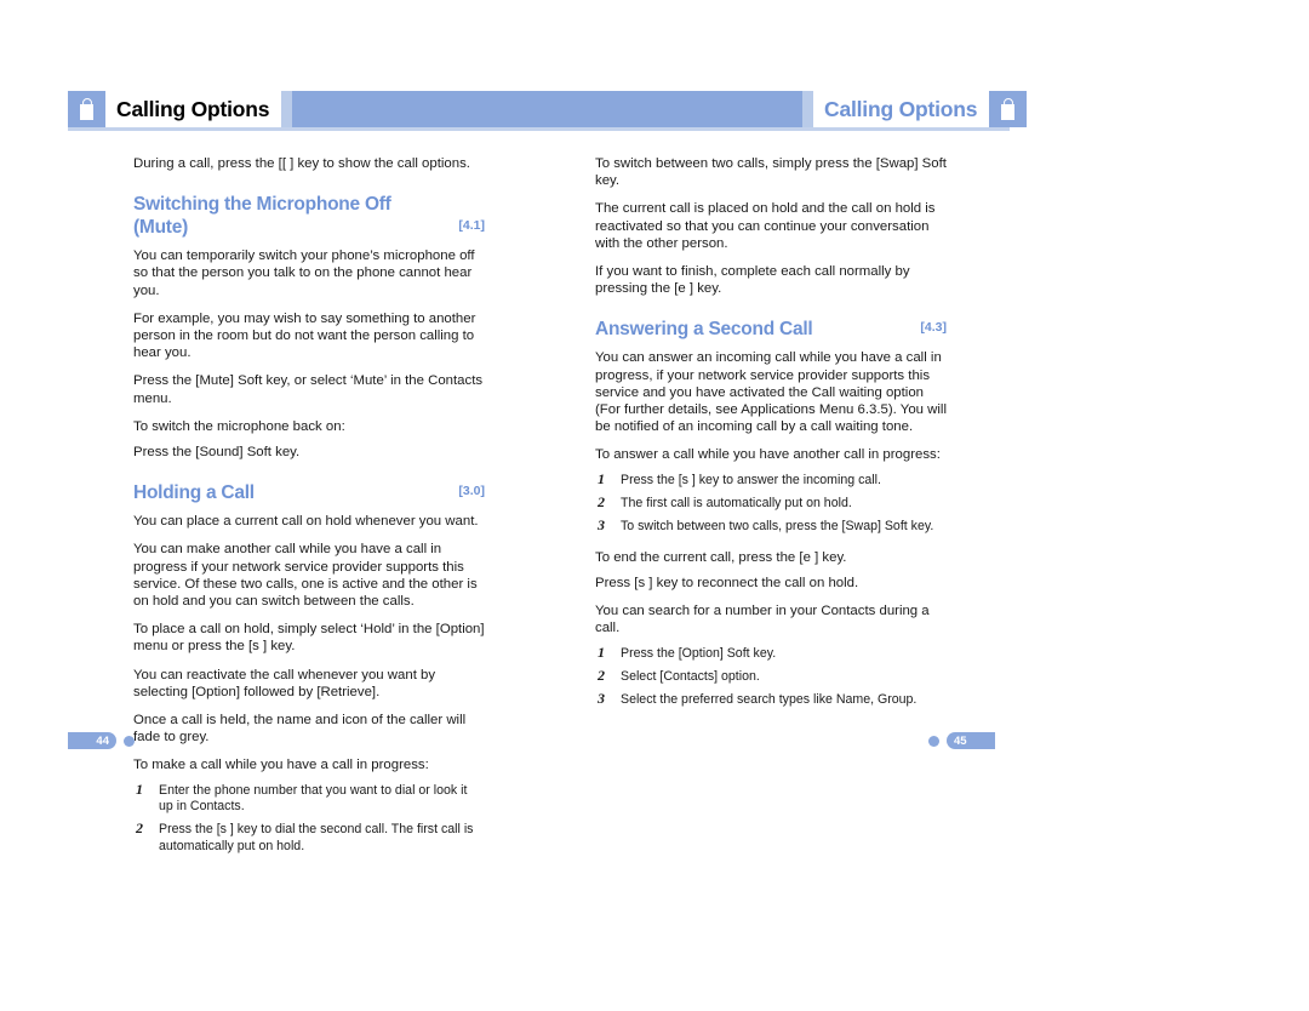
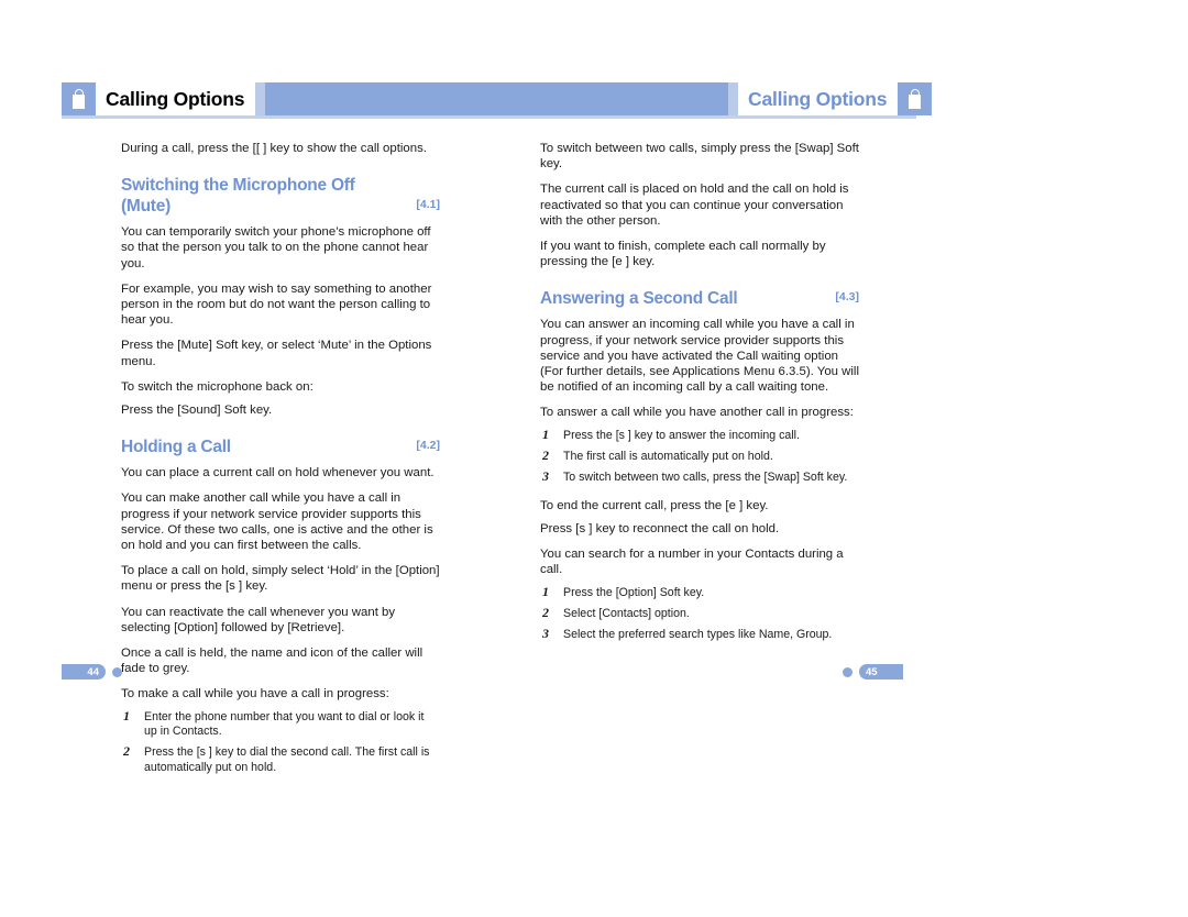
  Calling Options
  Calling Options
  During a call, press the [[ ] key to show the call options.
  Switching the Microphone Off (Mute)
  [4.1]
  You can temporarily switch your phone’s microphone off so that the person you talk to on the phone cannot hear you.
  For example, you may wish to say something to another person in the room but do not want the person calling to hear you.
- Press the [Mute] Soft key, or select ‘Mute’ in the Contacts menu.
+ Press the [Mute] Soft key, or select ‘Mute’ in the Options menu.
  To switch the microphone back on:
  Press the [Sound] Soft key.
  Holding a Call
- [3.0]
+ [4.2]
  You can place a current call on hold whenever you want.
- You can make another call while you have a call in progress if your network service provider supports this service. Of these two calls, one is active and the other is on hold and you can switch between the calls.
+ You can make another call while you have a call in progress if your network service provider supports this service. Of these two calls, one is active and the other is on hold and you can first between the calls.
  To place a call on hold, simply select ‘Hold’ in the [Option] menu or press the [s ] key.
  You can reactivate the call whenever you want by selecting [Option] followed by [Retrieve].
  Once a call is held, the name and icon of the caller will fade to grey.
  To make a call while you have a call in progress:
  1
  Enter the phone number that you want to dial or look it up in Contacts.
  2
  Press the [s ] key to dial the second call. The first call is automatically put on hold.
  To switch between two calls, simply press the [Swap] Soft key.
  The current call is placed on hold and the call on hold is reactivated so that you can continue your conversation with the other person.
  If you want to finish, complete each call normally by pressing the [e ] key.
  Answering a Second Call
  [4.3]
  You can answer an incoming call while you have a call in progress, if your network service provider supports this service and you have activated the Call waiting option (For further details, see Applications Menu 6.3.5). You will be notified of an incoming call by a call waiting tone.
  To answer a call while you have another call in progress:
  1
  Press the [s ] key to answer the incoming call.
  2
  The first call is automatically put on hold.
  3
  To switch between two calls, press the [Swap] Soft key.
  To end the current call, press the [e ] key.
  Press [s ] key to reconnect the call on hold.
  You can search for a number in your Contacts during a call.
  1
  Press the [Option] Soft key.
  2
  Select [Contacts] option.
  3
  Select the preferred search types like Name, Group.
  44
  45
